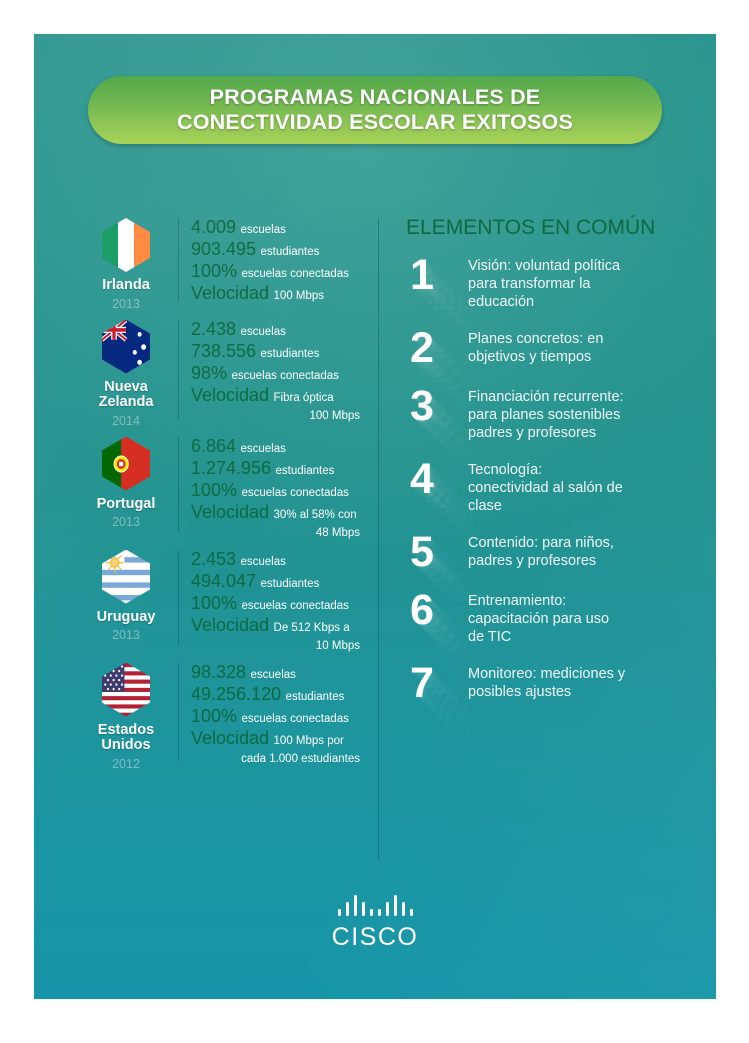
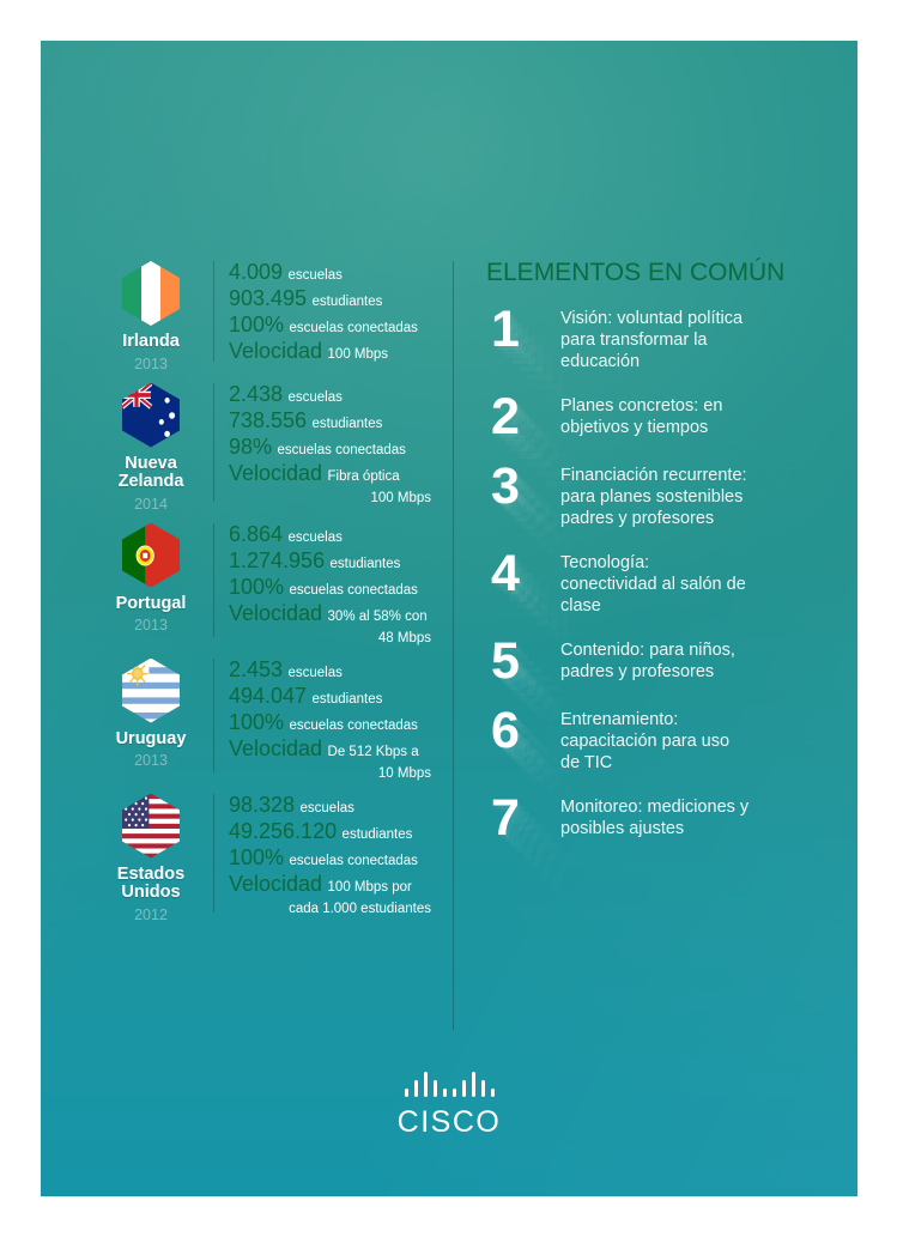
- PROGRAMAS NACIONALES DE
- CONECTIVIDAD ESCOLAR EXITOSOS
